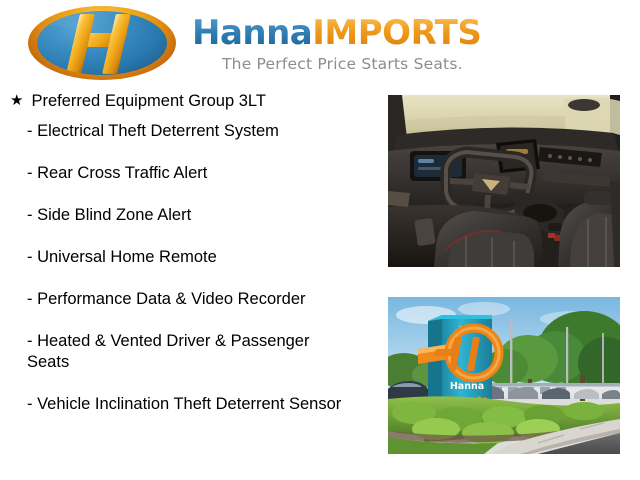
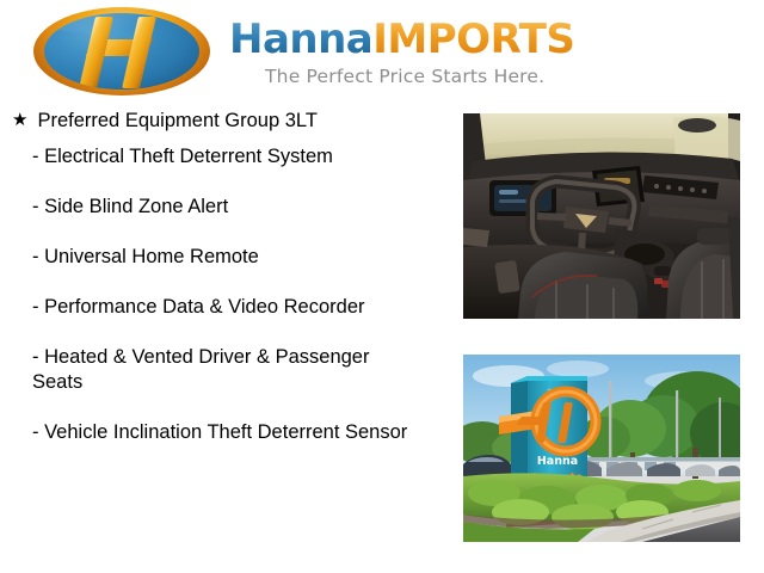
  HannaIMPORTS
- The Perfect Price Starts Seats.
+ The Perfect Price Starts Here.
  ★
  Preferred Equipment Group 3LT
  - Electrical Theft Deterrent System
- - Rear Cross Traffic Alert
  - Side Blind Zone Alert
  - Universal Home Remote
  - Performance Data & Video Recorder
  - Heated & Vented Driver & Passenger Seats
  - Vehicle Inclination Theft Deterrent Sensor
  Hanna
